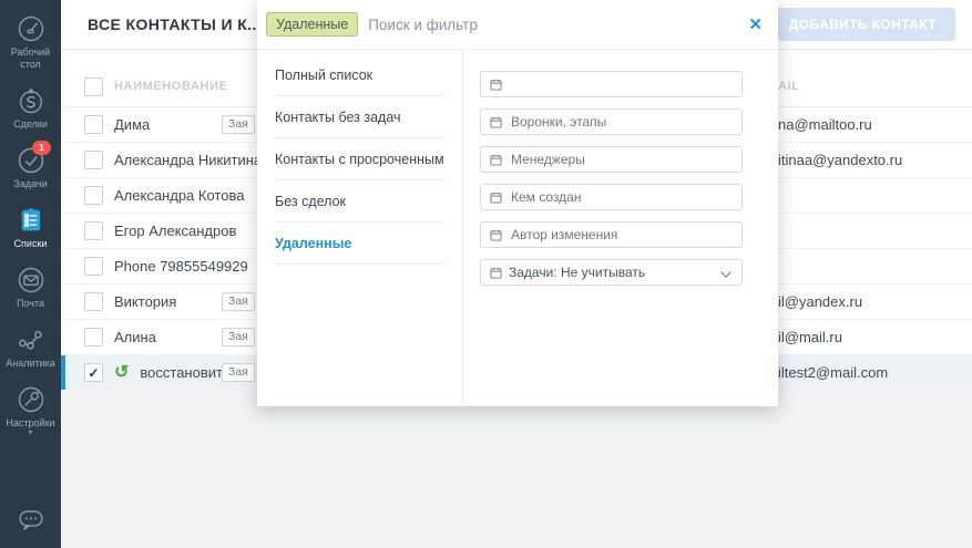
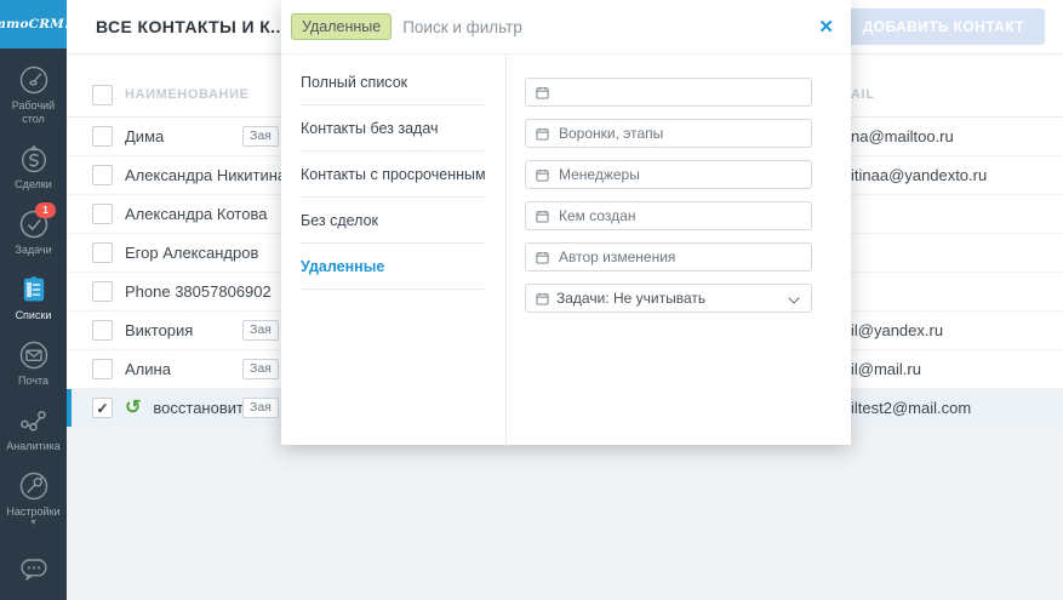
+ amoCRM.
  Рабочий стол
  Сделки
  1
  Задачи
  Списки
  Почта
  Аналитика
  Настройки
  ▾
  ВСЕ КОНТАКТЫ И К..
  ДОБАВИТЬ КОНТАКТ
  НАИМЕНОВАНИЕ
  AIL
  Дима
  Зая
  na@mailtoo.ru
  Александра Никитин
  itinaa@yandexto.ru
  Александра Котова
  Егор Александров
- Phone 79855549929
+ Phone 38057806902
  Виктория
  Зая
  il@yandex.ru
  Алина
  Зая
  il@mail.ru
  ↺
  восстановит
  Зая
  iltest2@mail.com
  Удаленные
  Поиск и фильтр
  ✕
  Полный список
  Контакты без задач
  Контакты с просроченным
  Без сделок
  Удаленные
  Воронки, этапы
  Менеджеры
  Кем создан
  Автор изменения
  Задачи: Не учитывать
